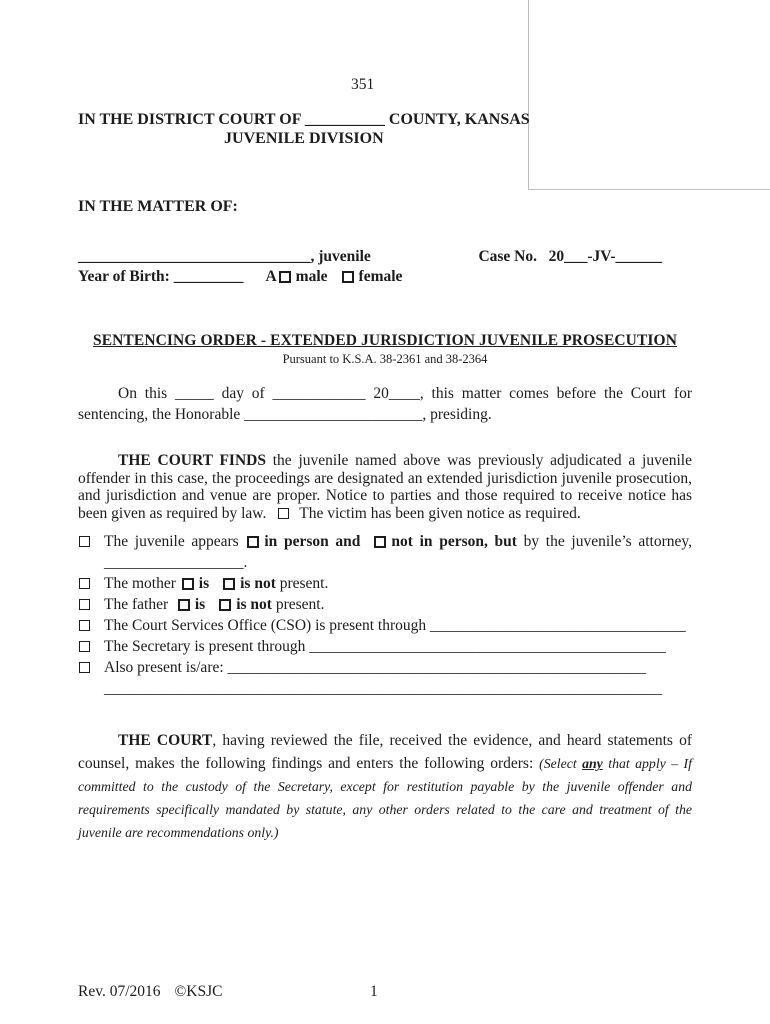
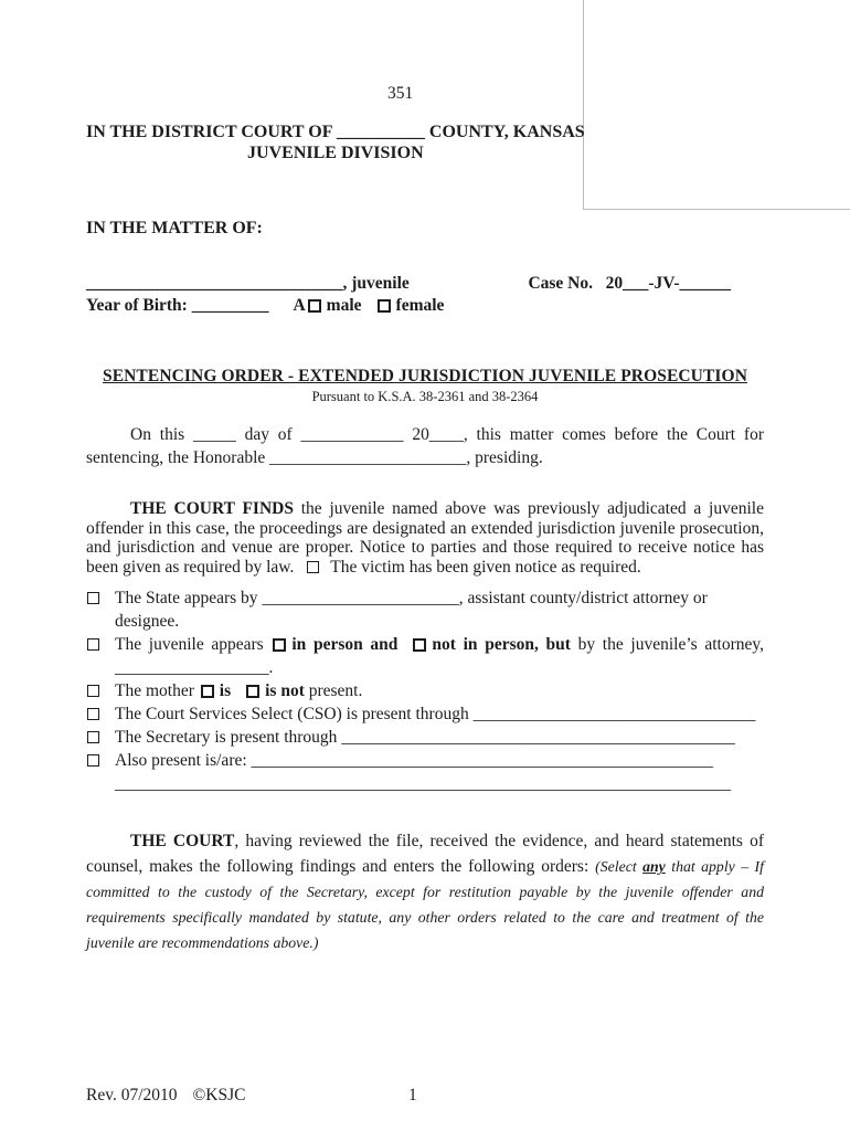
  351
  IN THE DISTRICT COURT OF __________ COUNTY, KANSAS
  JUVENILE DIVISION
  IN THE MATTER OF:
  ______________________________, juvenile
  Case No. 20___-JV-______
  Year of Birth: _________ A male female
  SENTENCING ORDER - EXTENDED JURISDICTION JUVENILE PROSECUTION
  Pursuant to K.S.A. 38-2361 and 38-2364
  On this _____ day of ____________ 20____, this matter comes before the Court for sentencing, the Honorable _______________________, presiding.
  THE COURT FINDS the juvenile named above was previously adjudicated a juvenile offender in this case, the proceedings are designated an extended jurisdiction juvenile prosecution, and jurisdiction and venue are proper. Notice to parties and those required to receive notice has been given as required by law. The victim has been given notice as required.
+ The State appears by _______________________, assistant county/district attorney or designee.
  The juvenile appears in person and not in person, but by the juvenile’s attorney, __________________.
  The mother is is not present.
- The father is is not present.
- The Court Services Office (CSO) is present through _________________________________
+ The Court Services Select (CSO) is present through _________________________________
  The Secretary is present through ______________________________________________
  Also present is/are: ______________________________________________________
  ________________________________________________________________________
- THE COURT, having reviewed the file, received the evidence, and heard statements of counsel, makes the following findings and enters the following orders: (Select any that apply – If committed to the custody of the Secretary, except for restitution payable by the juvenile offender and requirements specifically mandated by statute, any other orders related to the care and treatment of the juvenile are recommendations only.)
+ THE COURT, having reviewed the file, received the evidence, and heard statements of counsel, makes the following findings and enters the following orders: (Select any that apply – If committed to the custody of the Secretary, except for restitution payable by the juvenile offender and requirements specifically mandated by statute, any other orders related to the care and treatment of the juvenile are recommendations above.)
- Rev. 07/2016 ©KSJC
+ Rev. 07/2010 ©KSJC
  1
